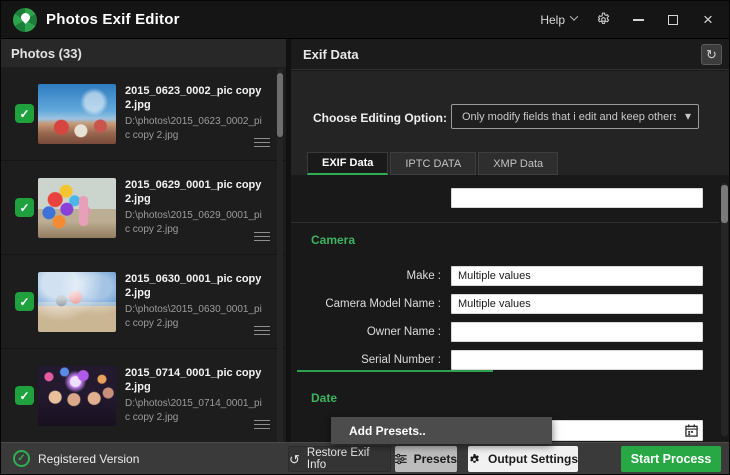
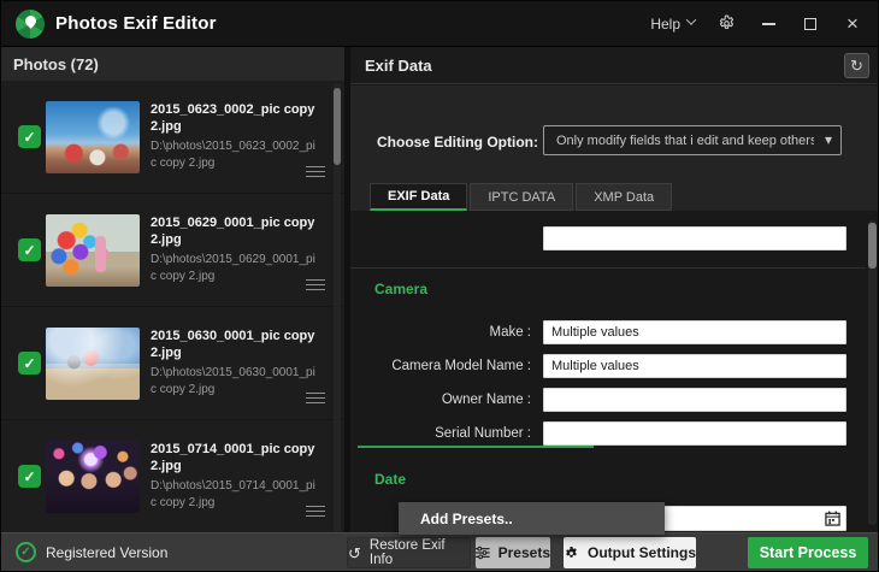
  Photos Exif Editor
  Help
  ×
- Photos (33)
+ Photos (72)
  ✓
  2015_0623_0002_pic copy 2.jpg
  D:\photos\2015_0623_0002_pic copy 2.jpg
  ✓
  2015_0629_0001_pic copy 2.jpg
  D:\photos\2015_0629_0001_pic copy 2.jpg
  ✓
  2015_0630_0001_pic copy 2.jpg
  D:\photos\2015_0630_0001_pic copy 2.jpg
  ✓
  2015_0714_0001_pic copy 2.jpg
  D:\photos\2015_0714_0001_pic copy 2.jpg
  Exif Data
  ↻
  Choose Editing Option:
  Only modify fields that i edit and keep others
  ▾
  EXIF Data
  IPTC DATA
  XMP Data
  Camera
  Make :
  Multiple values
  Camera Model Name :
  Multiple values
  Owner Name :
  Serial Number :
  Date
  Add Presets..
  ✓
  Registered Version
  ↺
  Restore Exif Info
  Presets
  Output Settings
  Start Process
